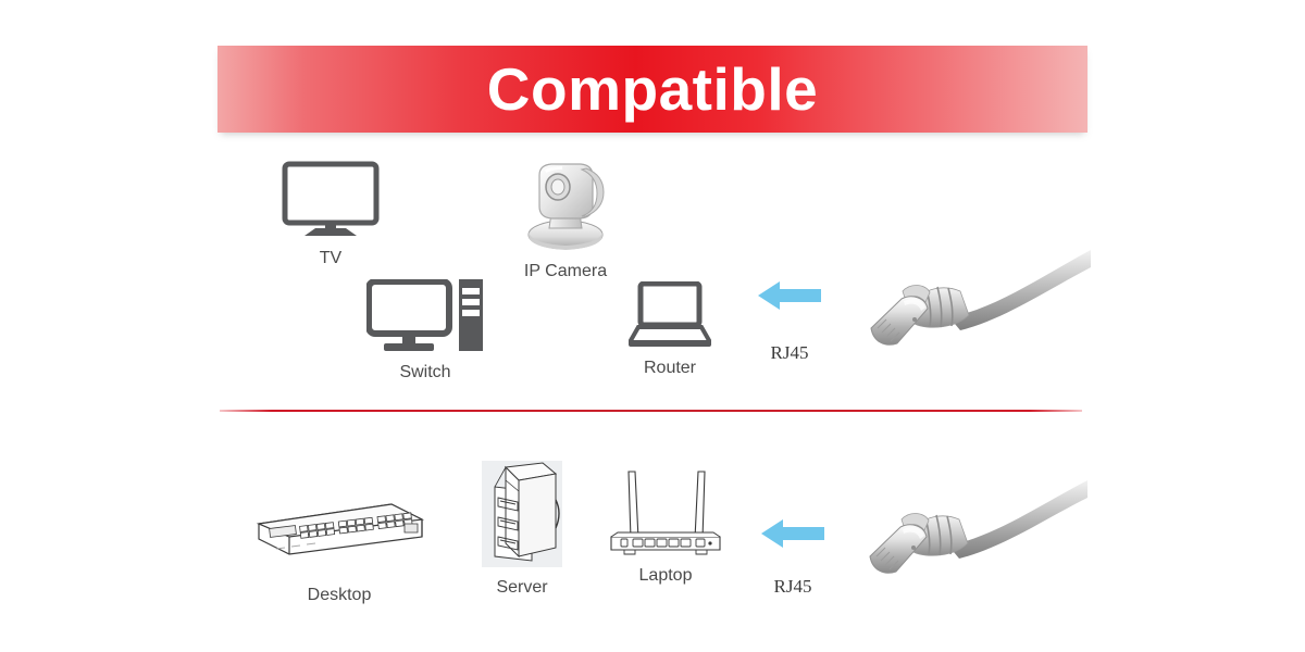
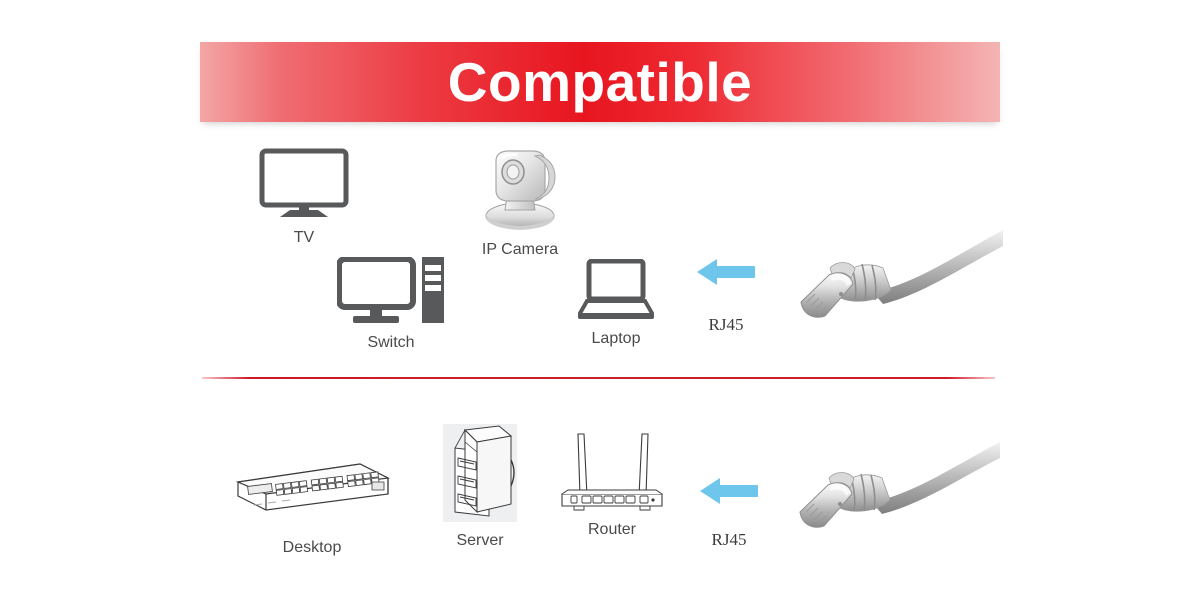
  Compatible
  TV
  IP Camera
  Switch
- Router
+ Laptop
  RJ45
  Desktop
  Server
- Laptop
+ Router
  RJ45
